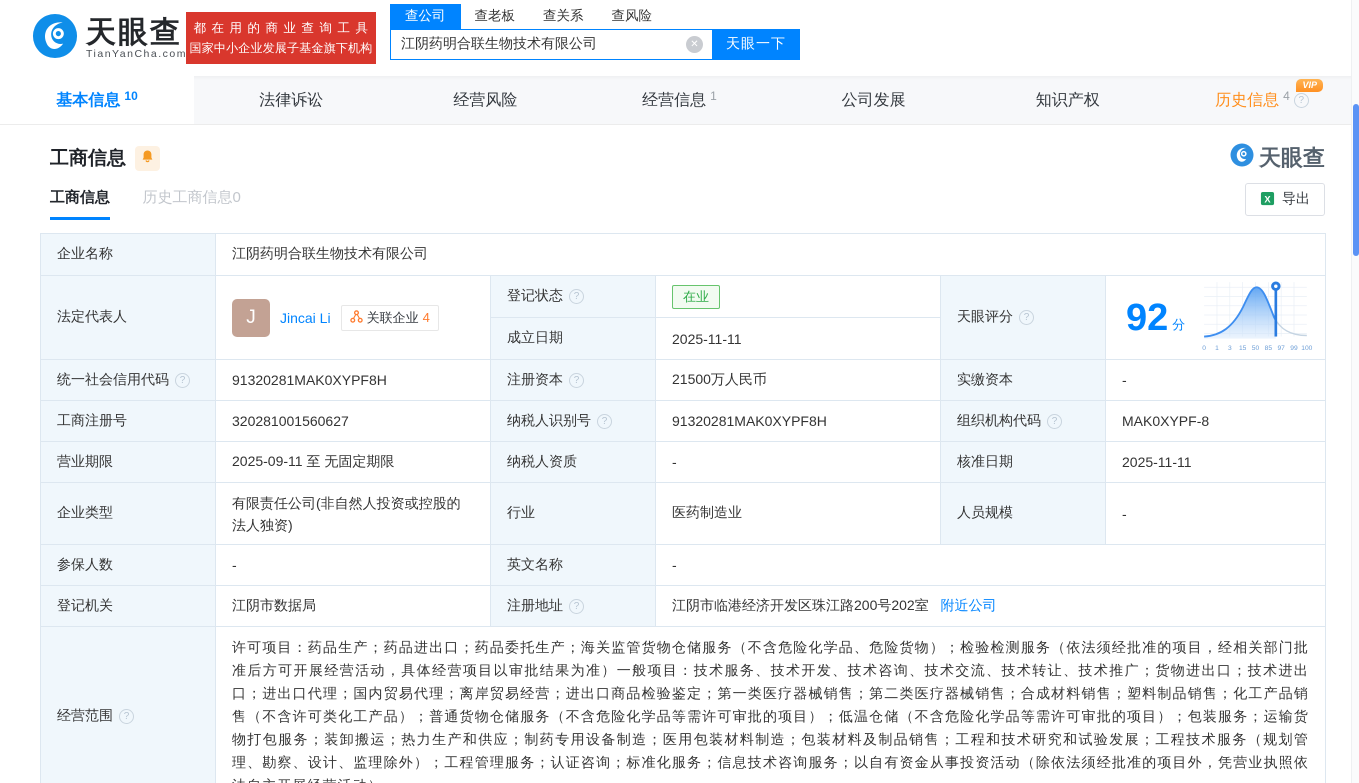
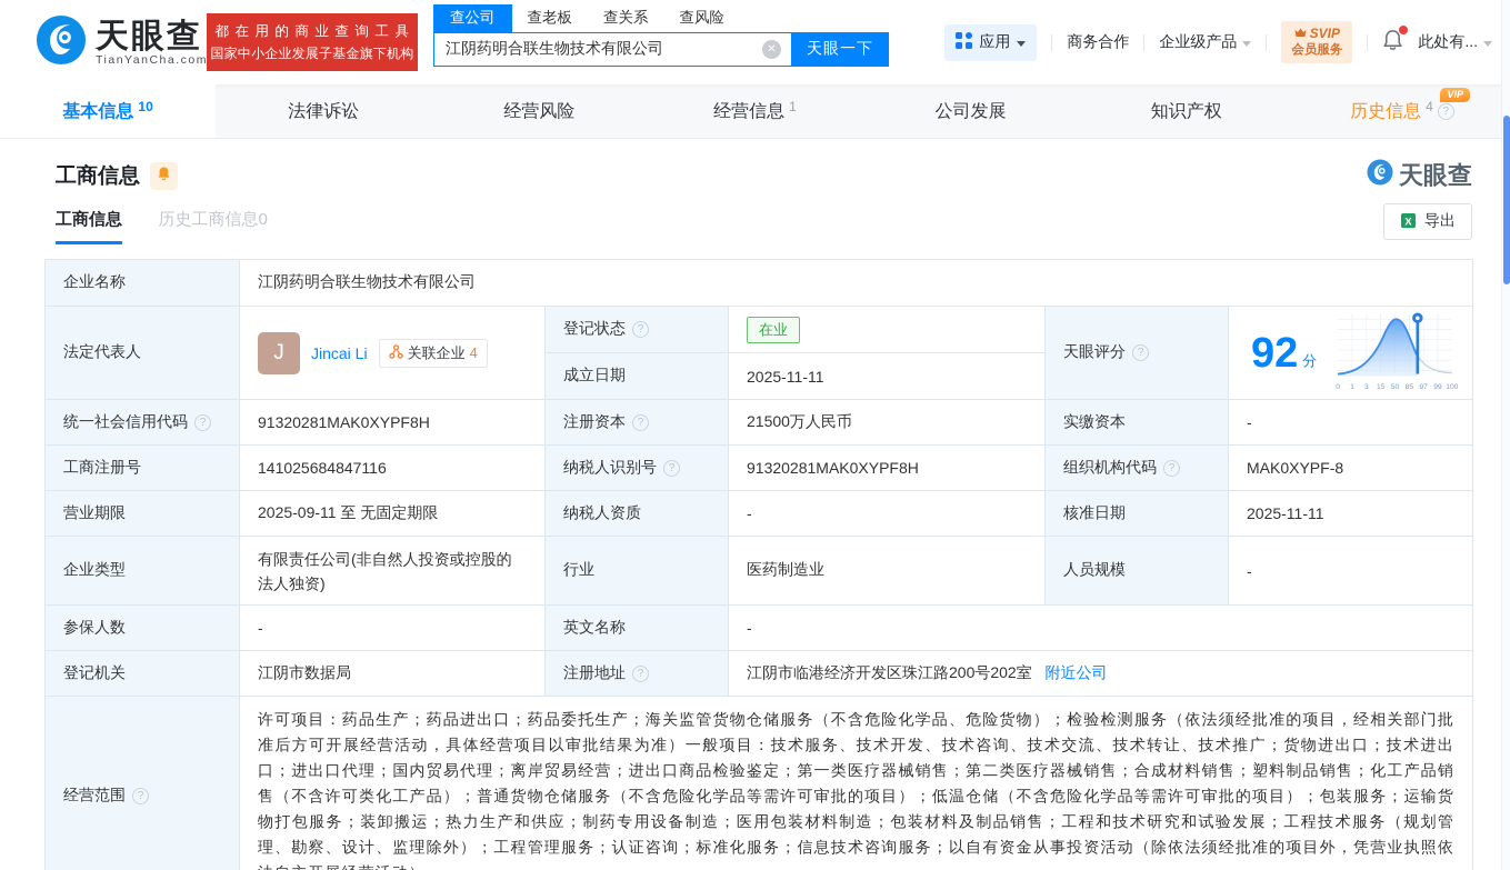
  天眼查
  TianYanCha.com
  都在用的商业查询工具
  国家中小企业发展子基金旗下机构
  查公司
  查老板
  查关系
  查风险
  江阴药明合联生物技术有限公司
  ✕
  天眼一下
+ 应用
+ 商务合作
+ 企业级产品
+ SVIP
+ 会员服务
+ 此处有...
  基本信息
  10
  法律诉讼
  经营风险
  经营信息
  1
  公司发展
  知识产权
  VIP
  历史信息
  4
  工商信息
  天眼查
  工商信息 历史工商信息0
  X
  导出
  企业名称	江阴药明合联生物技术有限公司
  成立日期	2025-11-11
  统一社会信用代码	91320281MAK0XYPF8H	注册资本	21500万人民币	实缴资本	-
- 工商注册号	320281001560627	纳税人识别号	91320281MAK0XYPF8H	组织机构代码	MAK0XYPF-8
+ 工商注册号	141025684847116	纳税人识别号	91320281MAK0XYPF8H	组织机构代码	MAK0XYPF-8
  营业期限	2025-09-11 至 无固定期限	纳税人资质	-	核准日期	2025-11-11
  企业类型	有限责任公司(非自然人投资或控股的法人独资)	行业	医药制造业	人员规模	-
  参保人数	-	英文名称	-
  登记机关	江阴市数据局	注册地址	江阴市临港经济开发区珠江路200号202室 附近公司
  经营范围	许可项目：药品生产；药品进出口；药品委托生产；海关监管货物仓储服务（不含危险化学品、危险货物）；检验检测服务（依法须经批准的项目，经相关部门批准后方可开展经营活动，具体经营项目以审批结果为准）一般项目：技术服务、技术开发、技术咨询、技术交流、技术转让、技术推广；货物进出口；技术进出口；进出口代理；国内贸易代理；离岸贸易经营；进出口商品检验鉴定；第一类医疗器械销售；第二类医疗器械销售；合成材料销售；塑料制品销售；化工产品销售（不含许可类化工产品）；普通货物仓储服务（不含危险化学品等需许可审批的项目）；低温仓储（不含危险化学品等需许可审批的项目）；包装服务；运输货物打包服务；装卸搬运；热力生产和供应；制药专用设备制造；医用包装材料制造；包装材料及制品销售；工程和技术研究和试验发展；工程技术服务（规划管理、勘察、设计、监理除外）；工程管理服务；认证咨询；标准化服务；信息技术咨询服务；以自有资金从事投资活动（除依法须经批准的项目外，凭营业执照依
